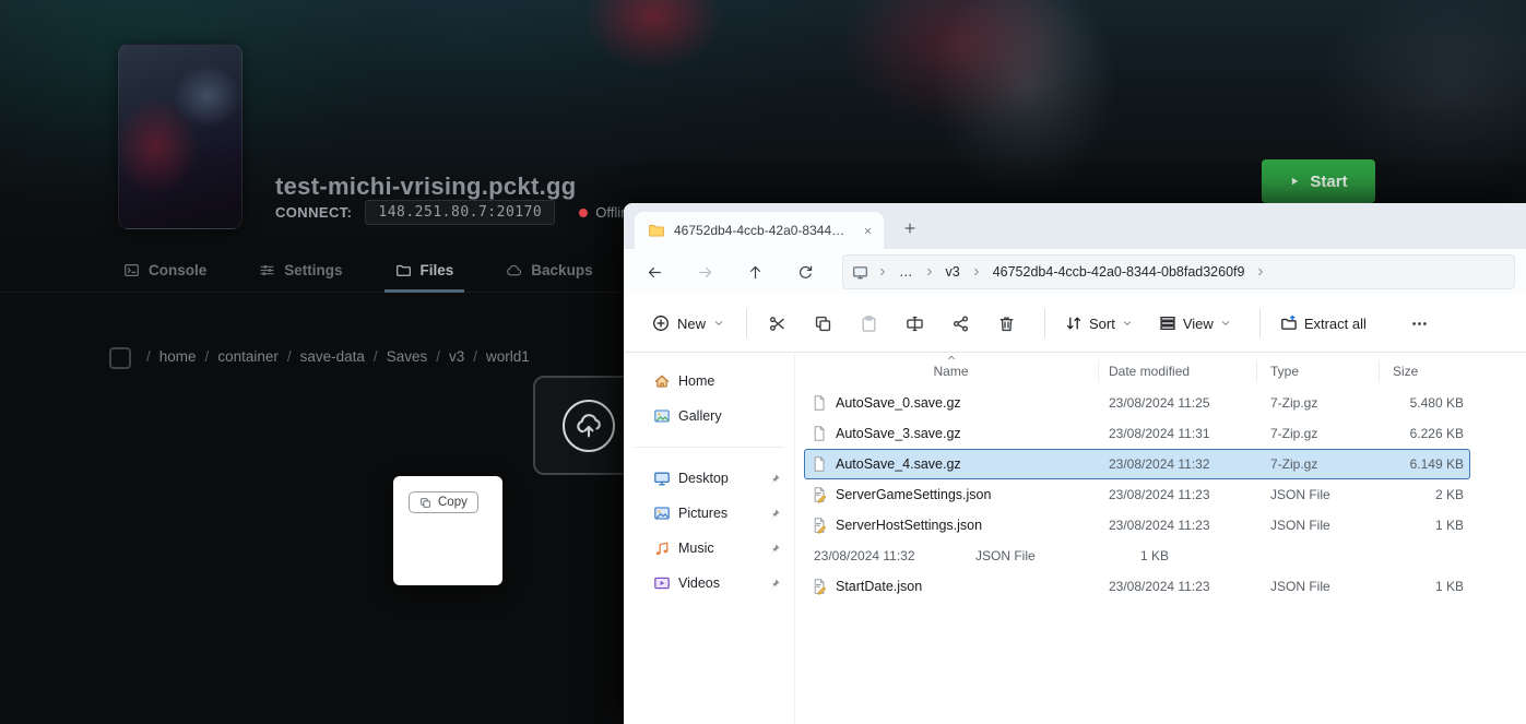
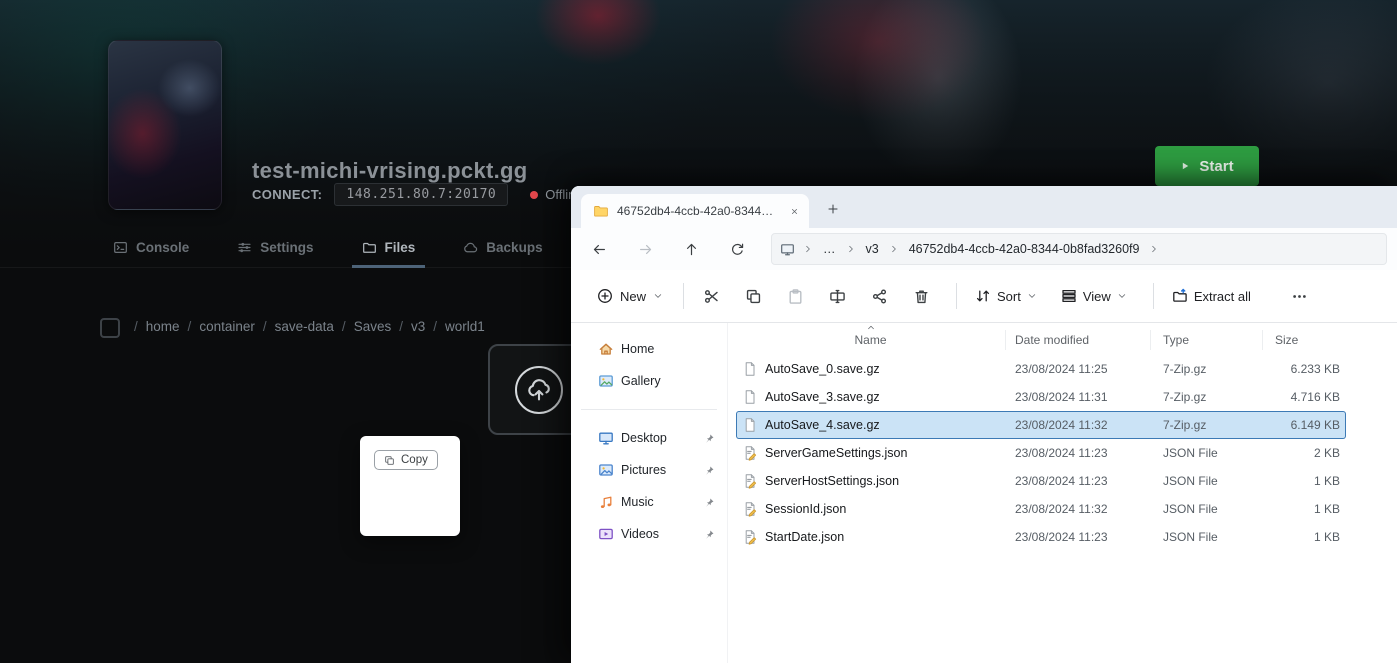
  test-michi-vrising.pckt.gg
  CONNECT:
  148.251.80.7:20170
  Offli
  Start
  Console
  Settings
  Files
  Backups
  /
  home
  /
  container
  /
  save-data
  /
  Saves
  /
  v3
  /
  world1
  Copy
  46752db4-4ccb-42a0-8344-0b
  …
  v3
  46752db4-4ccb-42a0-8344-0b8fad3260f9
  New
  Sort
  View
  Extract all
  Home
  Gallery
  Desktop
  Pictures
  Music
  Videos
  Name
  Date modified
  Type
  Size
  AutoSave_0.save.gz
  23/08/2024 11:25
  7-Zip.gz
- 5.480 KB
+ 6.233 KB
  AutoSave_3.save.gz
  23/08/2024 11:31
  7-Zip.gz
- 6.226 KB
+ 4.716 KB
  AutoSave_4.save.gz
  23/08/2024 11:32
  7-Zip.gz
  6.149 KB
  ServerGameSettings.json
  23/08/2024 11:23
  JSON File
  2 KB
  ServerHostSettings.json
  23/08/2024 11:23
  JSON File
  1 KB
+ SessionId.json
  23/08/2024 11:32
  JSON File
  1 KB
  StartDate.json
  23/08/2024 11:23
  JSON File
  1 KB
